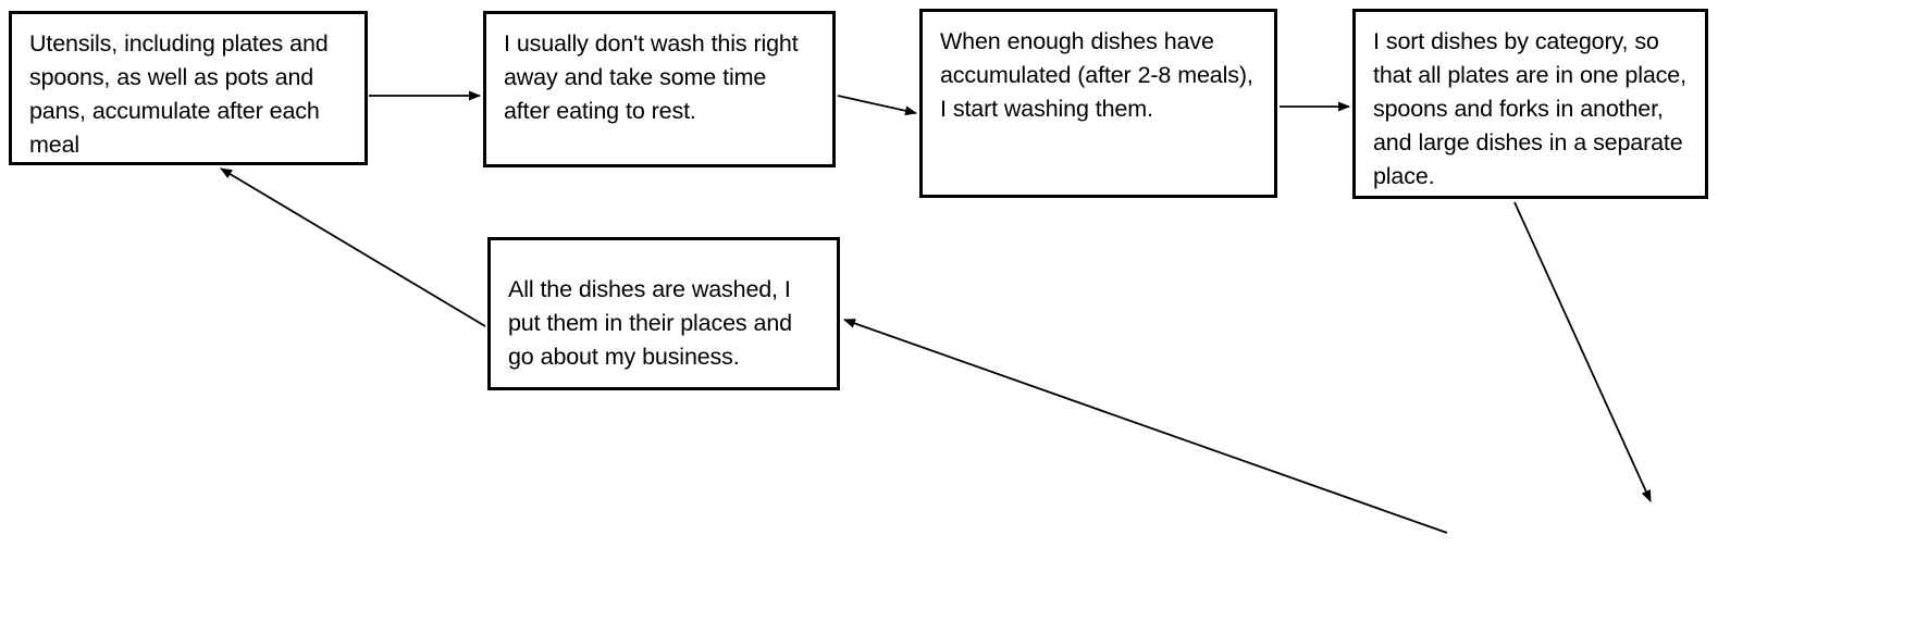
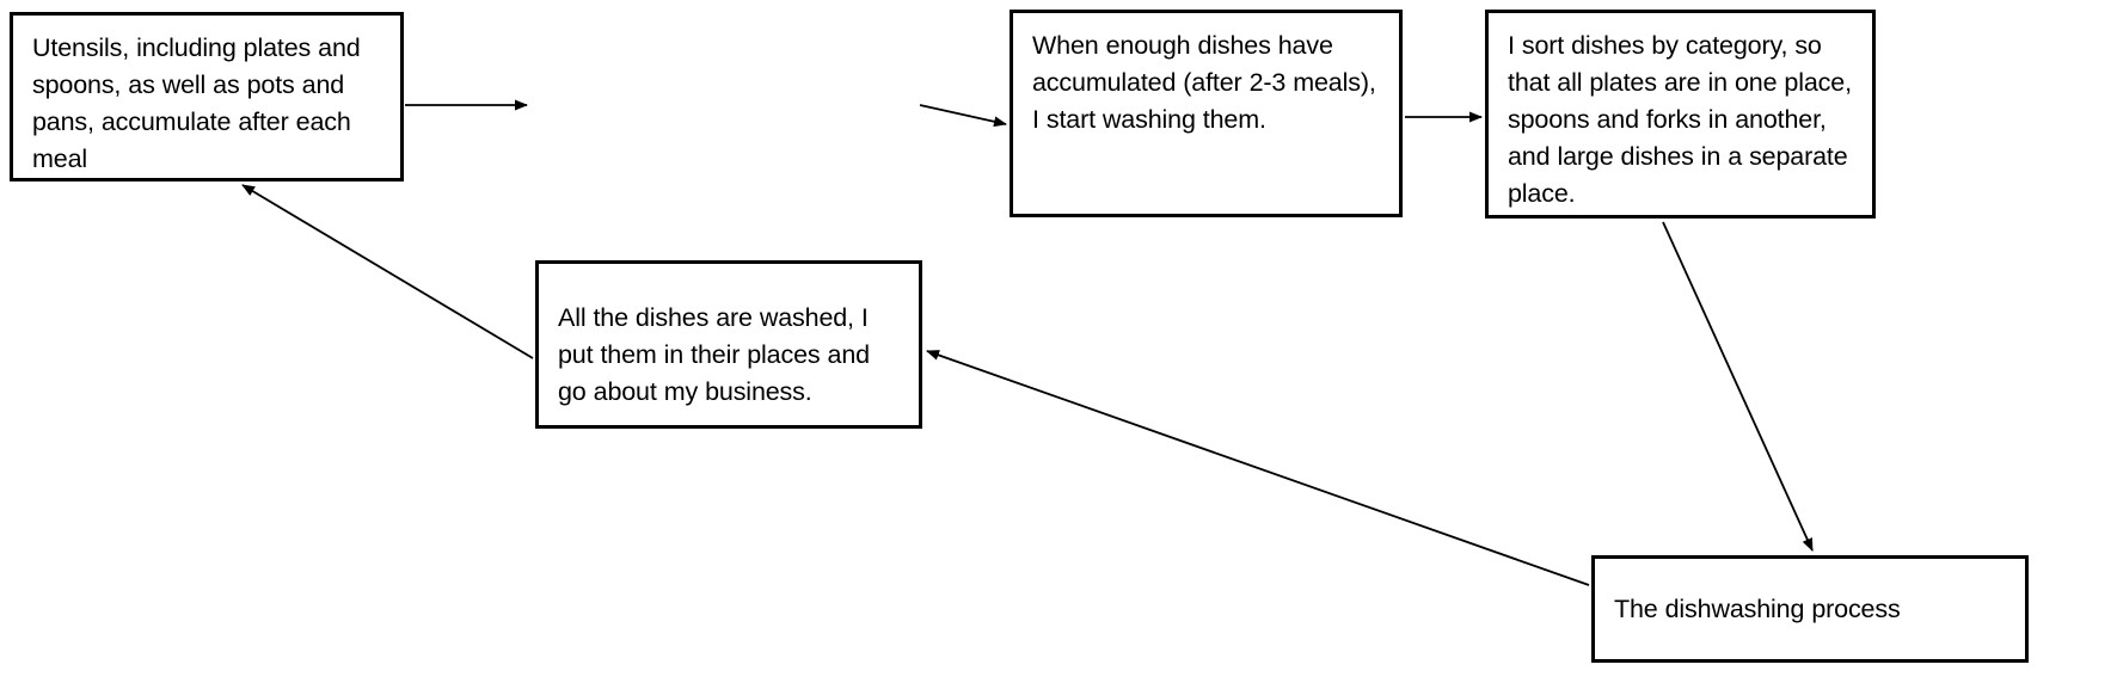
  Utensils, including plates and spoons, as well as pots and pans, accumulate after each meal
- I usually don't wash this right away and take some time after eating to rest.
- When enough dishes have accumulated (after 2-8 meals), I start washing them.
+ When enough dishes have accumulated (after 2-3 meals), I start washing them.
  I sort dishes by category, so that all plates are in one place, spoons and forks in another, and large dishes in a separate place.
  All the dishes are washed, I put them in their places and go about my business.
+ The dishwashing process
